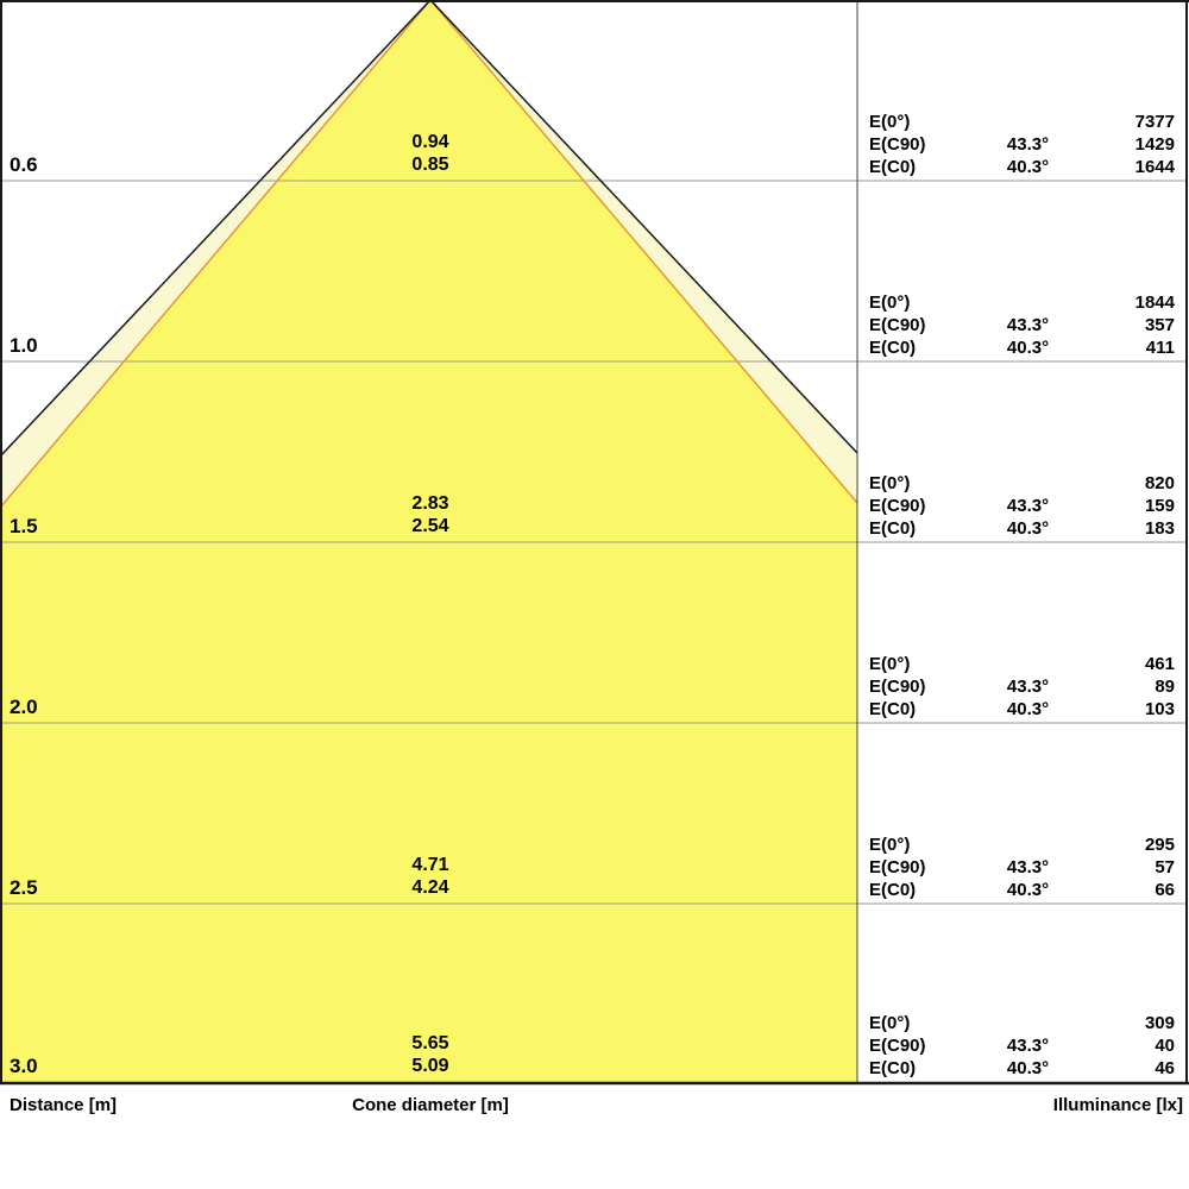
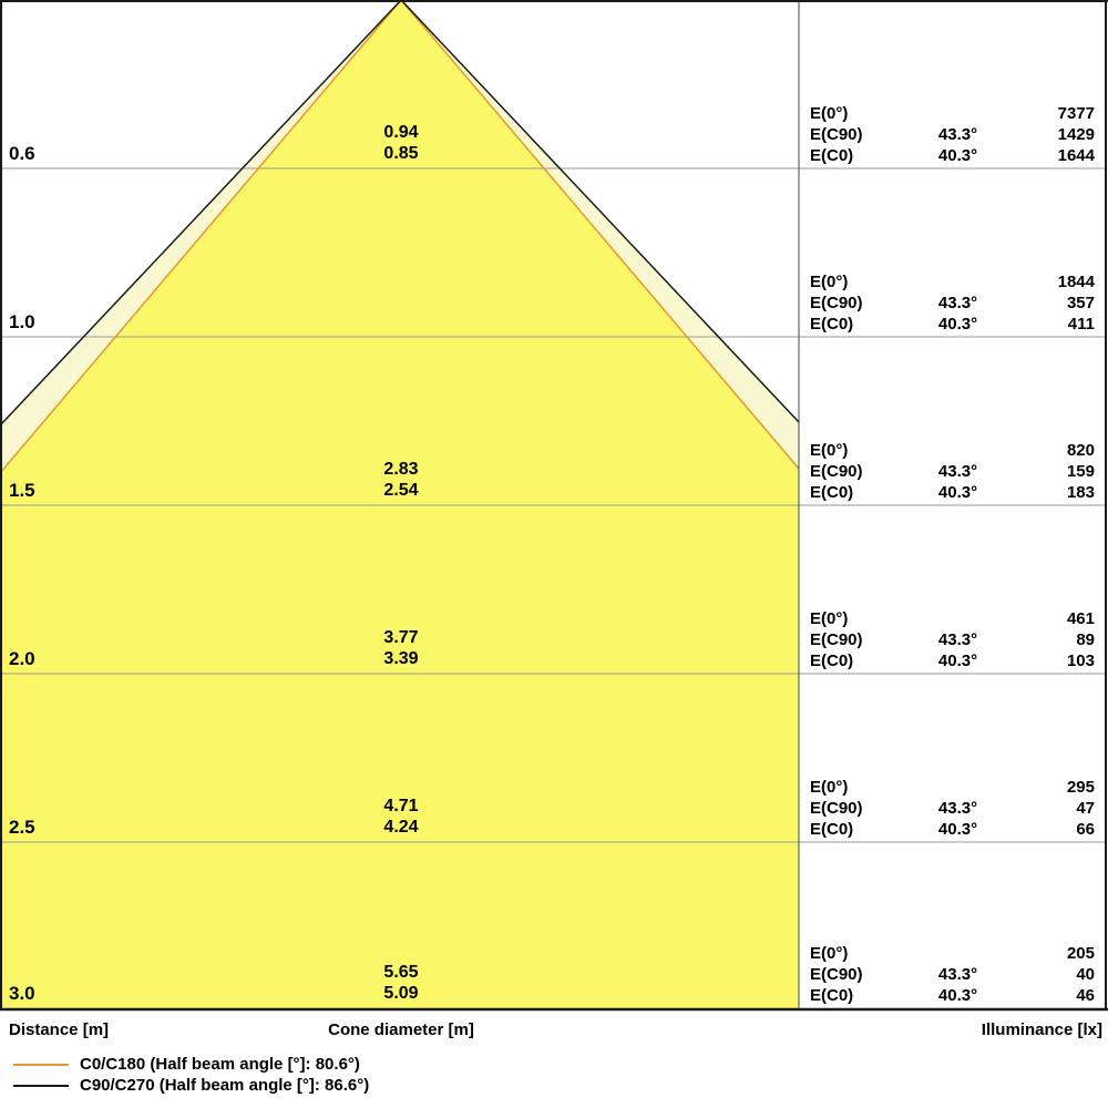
  0.6
  0.94
  0.85
  E(0°)
  7377
  E(C90)
  43.3°
  1429
  E(C0)
  40.3°
  1644
  1.0
  E(0°)
  1844
  E(C90)
  43.3°
  357
  E(C0)
  40.3°
  411
  1.5
  2.83
  2.54
  E(0°)
  820
  E(C90)
  43.3°
  159
  E(C0)
  40.3°
  183
  2.0
+ 3.77
+ 3.39
  E(0°)
  461
  E(C90)
  43.3°
  89
  E(C0)
  40.3°
  103
  2.5
  4.71
  4.24
  E(0°)
  295
  E(C90)
  43.3°
- 57
+ 47
  E(C0)
  40.3°
  66
  3.0
  5.65
  5.09
  E(0°)
- 309
+ 205
  E(C90)
  43.3°
  40
  E(C0)
  40.3°
  46
  Distance [m]
  Cone diameter [m]
  Illuminance [lx]
+ C0/C180 (Half beam angle [°]: 80.6°)
+ C90/C270 (Half beam angle [°]: 86.6°)
